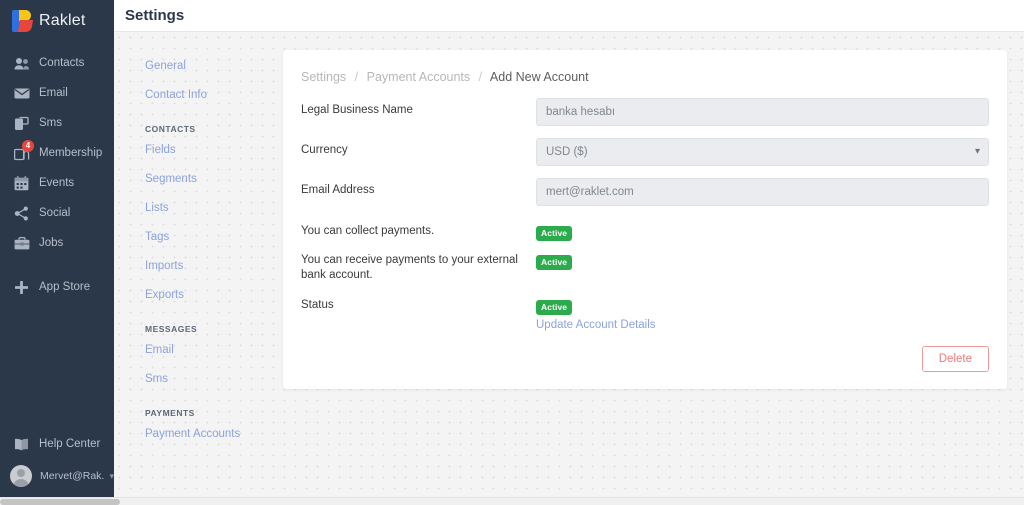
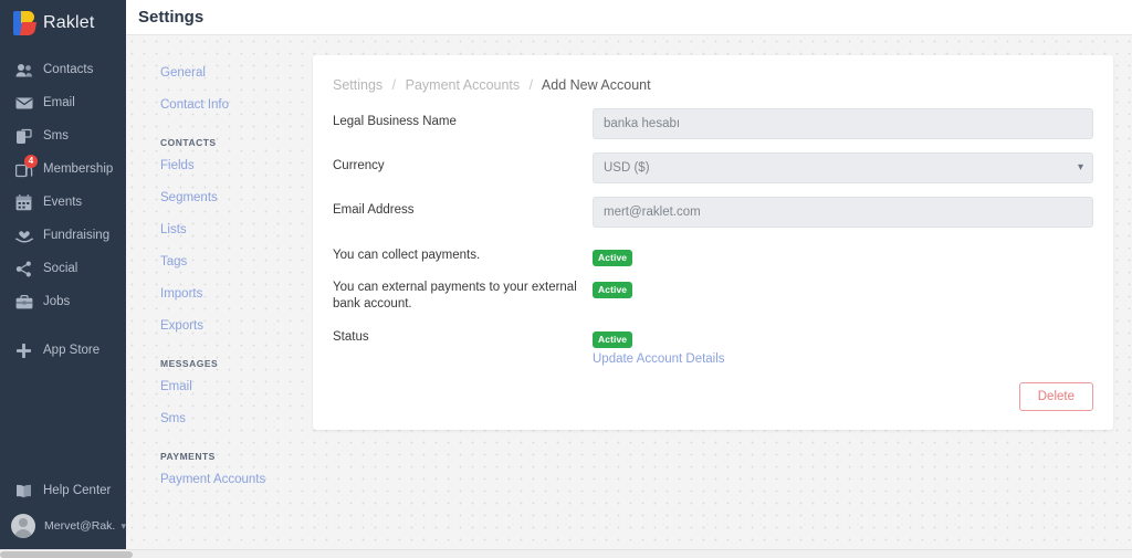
  Raklet
  Contacts
  Email
  Sms
  4
  Membership
  Events
+ Fundraising
  Social
  Jobs
  App Store
  Help Center
  Mervet@Rak.
  ▾
  Settings
  General
  Contact Info
  CONTACTS
  Fields
  Segments
  Lists
  Tags
  Imports
  Exports
  MESSAGES
  Email
  Sms
  PAYMENTS
  Payment Accounts
  Settings / Payment Accounts / Add New Account
  Legal Business Name
  banka hesabı
  Currency
  USD ($)
  ▾
  Email Address
  mert@raklet.com
  You can collect payments.
  Active
- You can receive payments to your external bank account.
+ You can external payments to your external bank account.
  Active
  Status
  Active
  Update Account Details
  Delete
